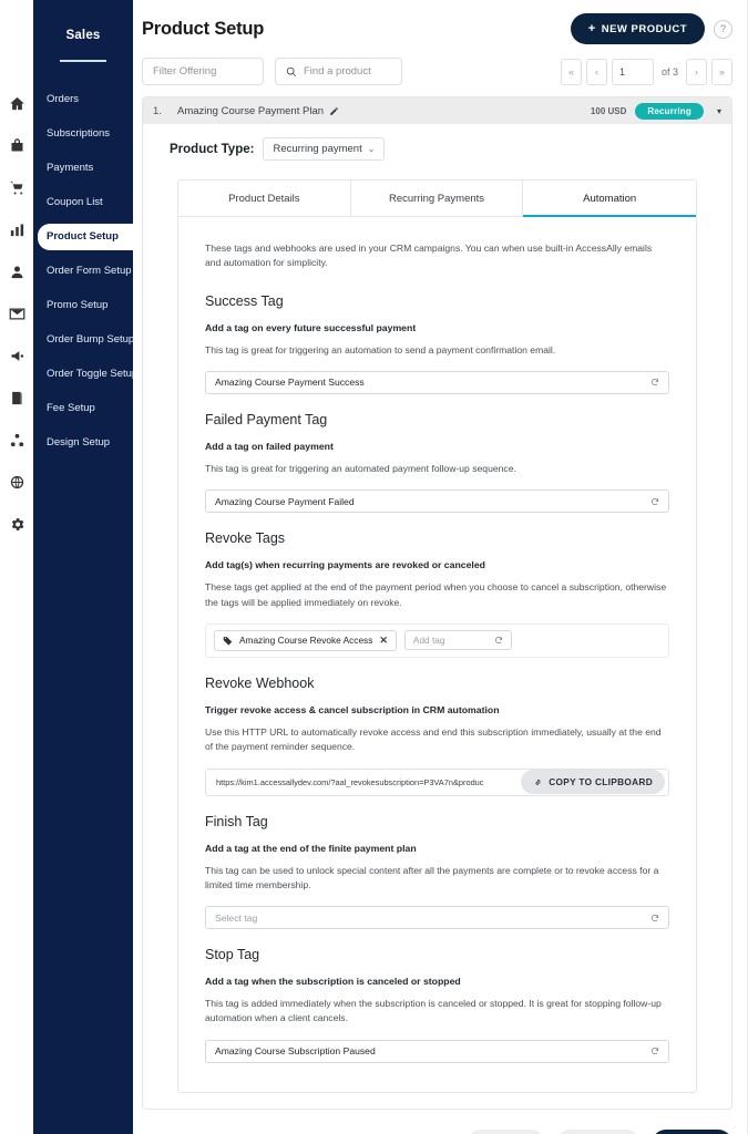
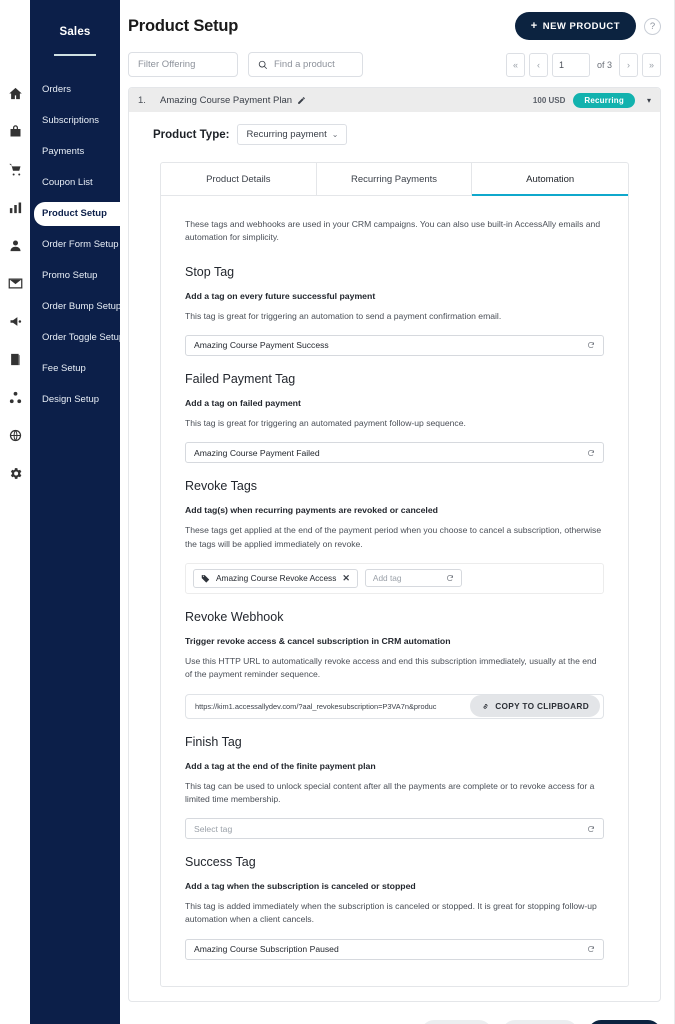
  Sales
  Orders
  Subscriptions
  Payments
  Coupon List
  Product Setup
  Order Form Setup
  Promo Setup
  Order Bump Setup
  Order Toggle Setu
  Fee Setup
  Design Setup
  Product Setup
  +
  NEW PRODUCT
  ?
  Filter Offering
  Find a product
  «
  ‹
  1
  of 3
  ›
  »
  1.
  Amazing Course Payment Plan
  100 USD
  Recurring
  ▾
  Product Type:
  Recurring payment
  ⌄
  Product Details
  Recurring Payments
  Automation
- These tags and webhooks are used in your CRM campaigns. You can when use built-in AccessAlly emails and automation for simplicity.
+ These tags and webhooks are used in your CRM campaigns. You can also use built-in AccessAlly emails and automation for simplicity.
- Success Tag
+ Stop Tag
  Add a tag on every future successful payment
  This tag is great for triggering an automation to send a payment confirmation email.
  Amazing Course Payment Success
  Failed Payment Tag
  Add a tag on failed payment
  This tag is great for triggering an automated payment follow-up sequence.
  Amazing Course Payment Failed
  Revoke Tags
  Add tag(s) when recurring payments are revoked or canceled
  These tags get applied at the end of the payment period when you choose to cancel a subscription, otherwise the tags will be applied immediately on revoke.
  Amazing Course Revoke Access
  ✕
  Add tag
  Revoke Webhook
  Trigger revoke access & cancel subscription in CRM automation
  Use this HTTP URL to automatically revoke access and end this subscription immediately, usually at the end of the payment reminder sequence.
  https://kim1.accessallydev.com/?aal_revokesubscription=P3VA7n&produc
  COPY TO CLIPBOARD
  Finish Tag
  Add a tag at the end of the finite payment plan
  This tag can be used to unlock special content after all the payments are complete or to revoke access for a limited time membership.
  Select tag
- Stop Tag
+ Success Tag
  Add a tag when the subscription is canceled or stopped
  This tag is added immediately when the subscription is canceled or stopped. It is great for stopping follow-up automation when a client cancels.
  Amazing Course Subscription Paused
